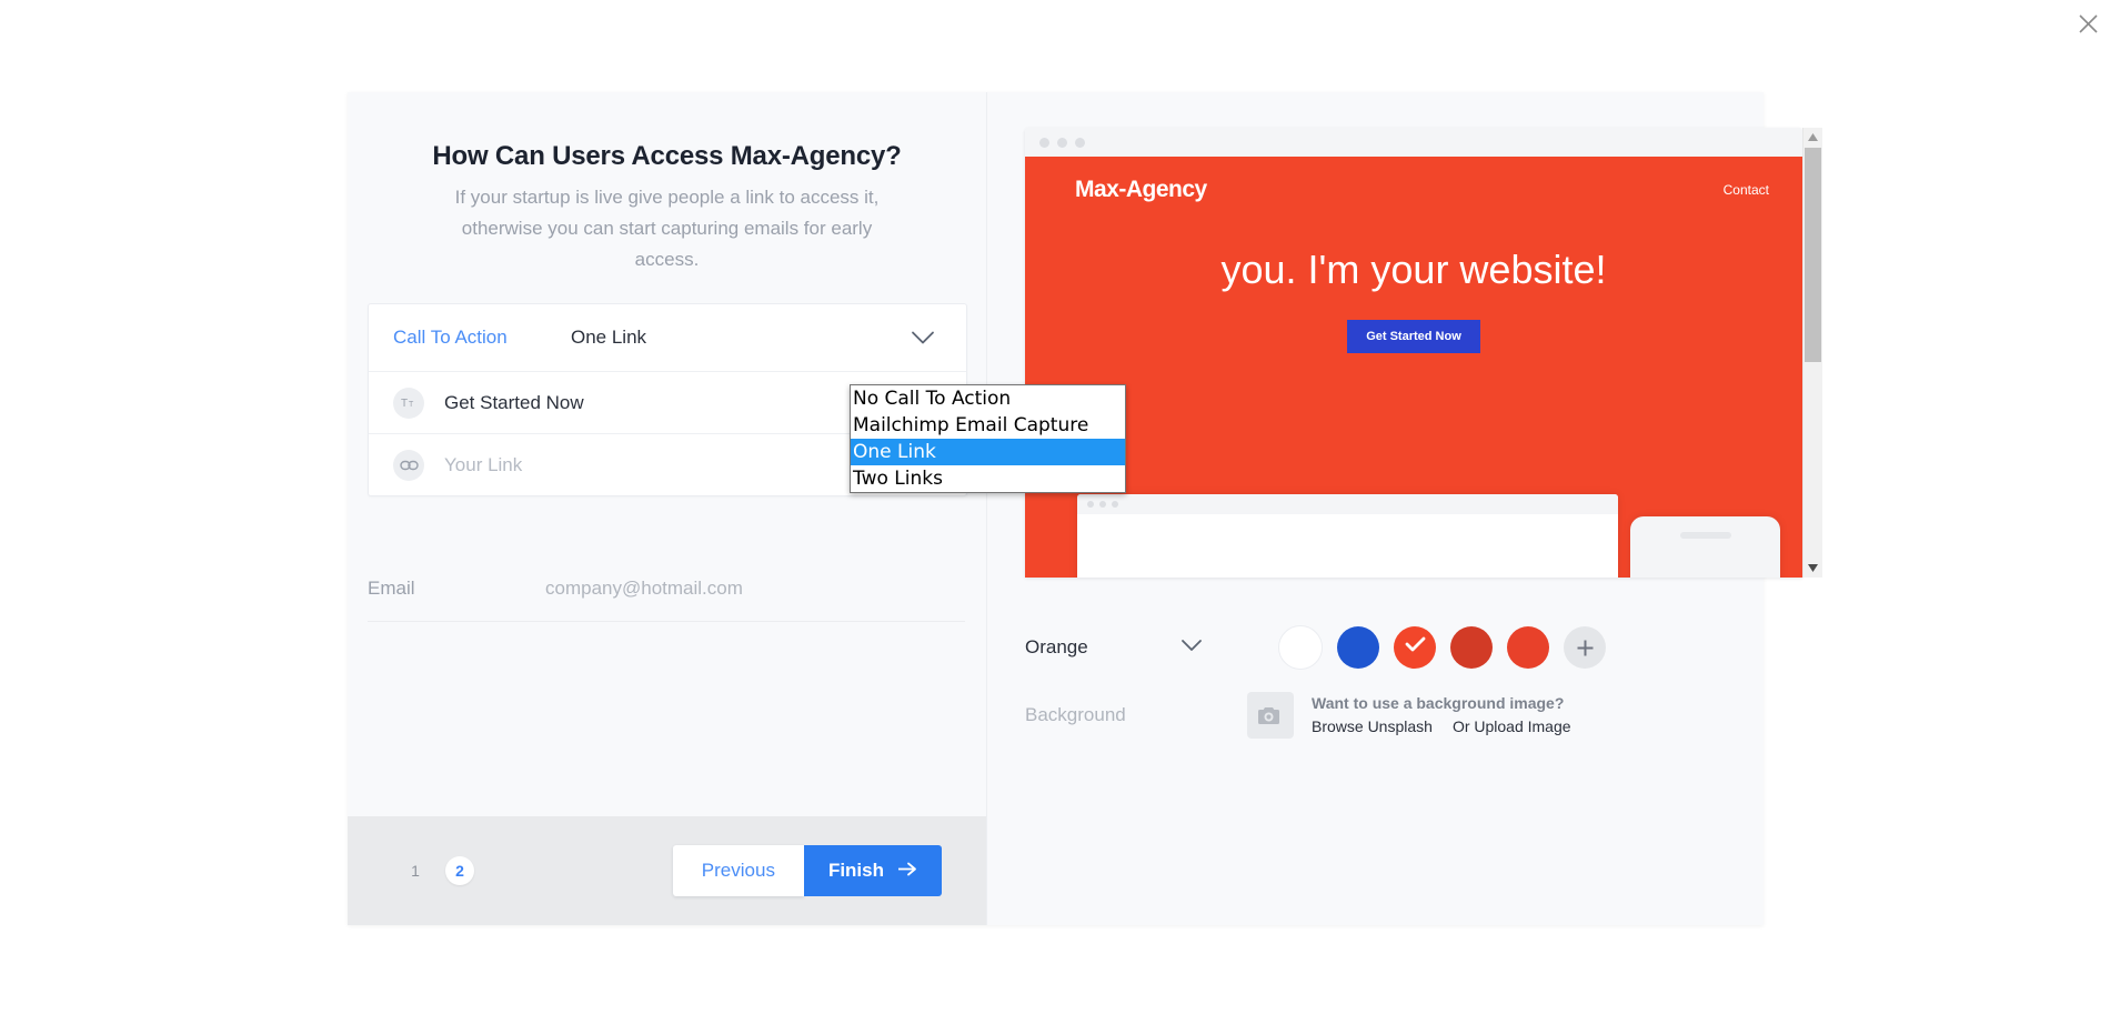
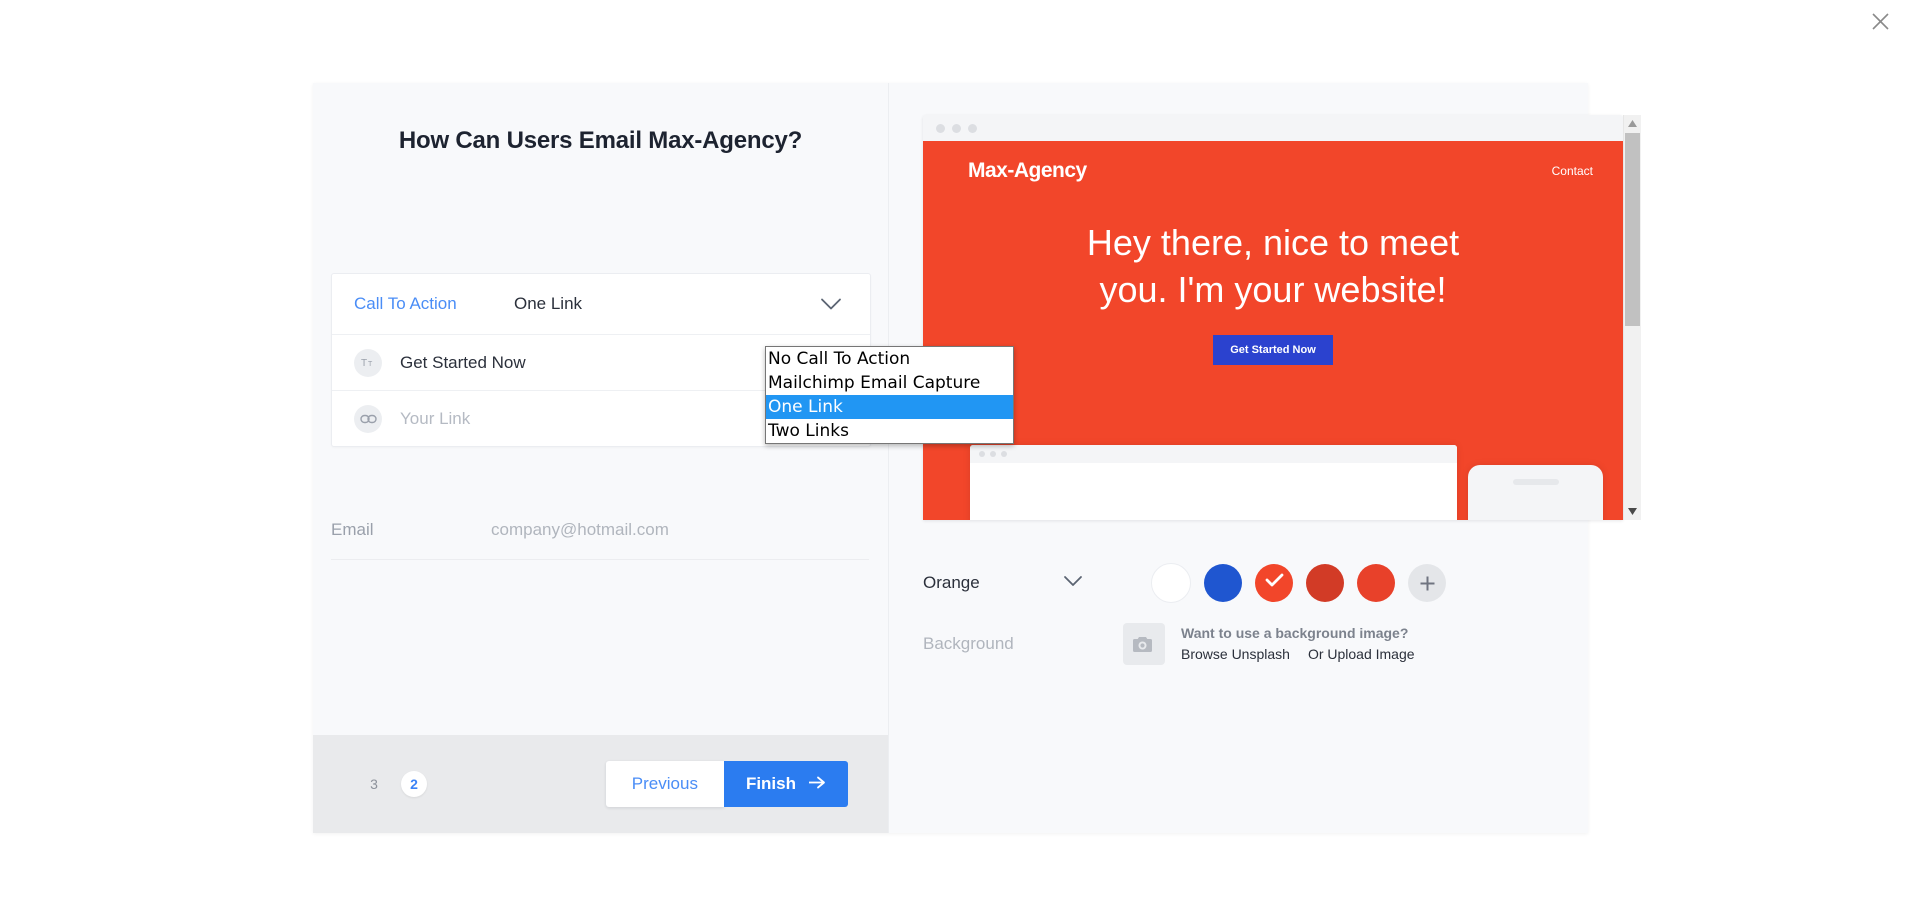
- How Can Users Access Max-Agency?
+ How Can Users Email Max-Agency?
- If your startup is live give people a link to access it, otherwise you can start capturing emails for early access.
  Call To Action
  One Link
  T
  Get Started Now
  Your Link
  Email
  company@hotmail.com
  No Call To Action
  Mailchimp Email Capture
  One Link
  Two Links
- 1
+ 3
  2
  Previous
  Finish
  Max-Agency
  Contact
+ Hey there, nice to meet
  you. I'm your website!
  Get Started Now
  Orange
  Background
  Want to use a background image?
  Browse Unsplash
  Or Upload Image
